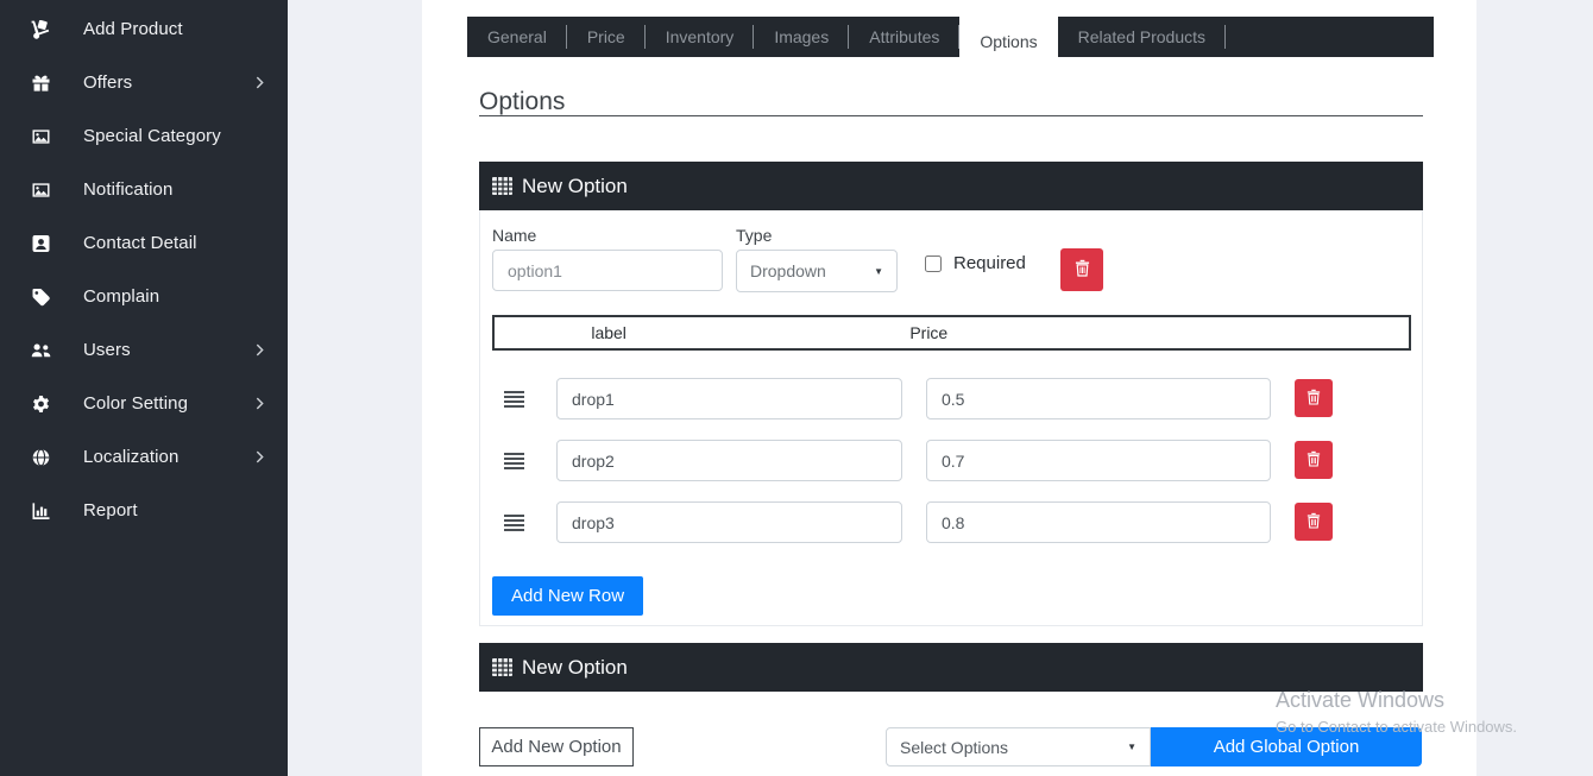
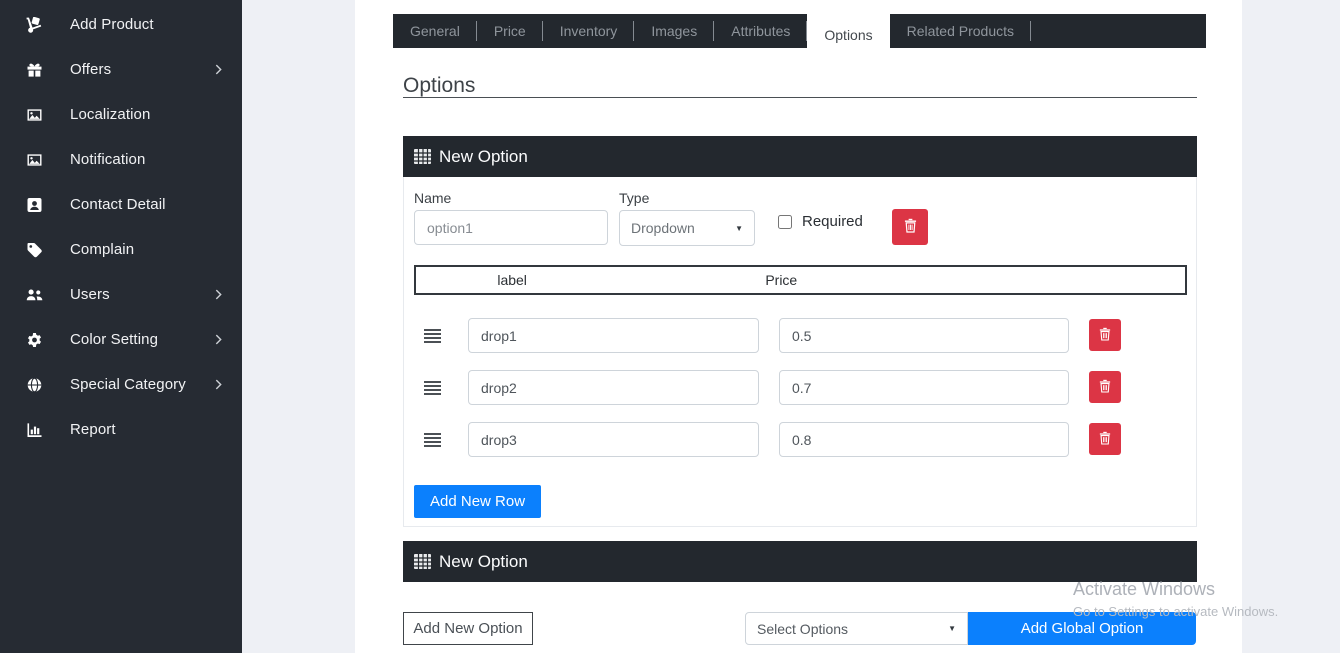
  Add Product
  Offers
- Special Category
+ Localization
  Notification
  Contact Detail
  Complain
  Users
  Color Setting
- Localization
+ Special Category
  Report
  General
  Price
  Inventory
  Images
  Attributes
  Options
  Related Products
  Options
  New Option
  Name
  option1
  Type
  Dropdown
  ▼
  Required
  label
  Price
  drop1
  0.5
  drop2
  0.7
  drop3
  0.8
  Add New Row
  New Option
  Add New Option
  Select Options
  ▼
  Add Global Option
  Activate Windows
- Go to Contact to activate Windows.
+ Go to Settings to activate Windows.
